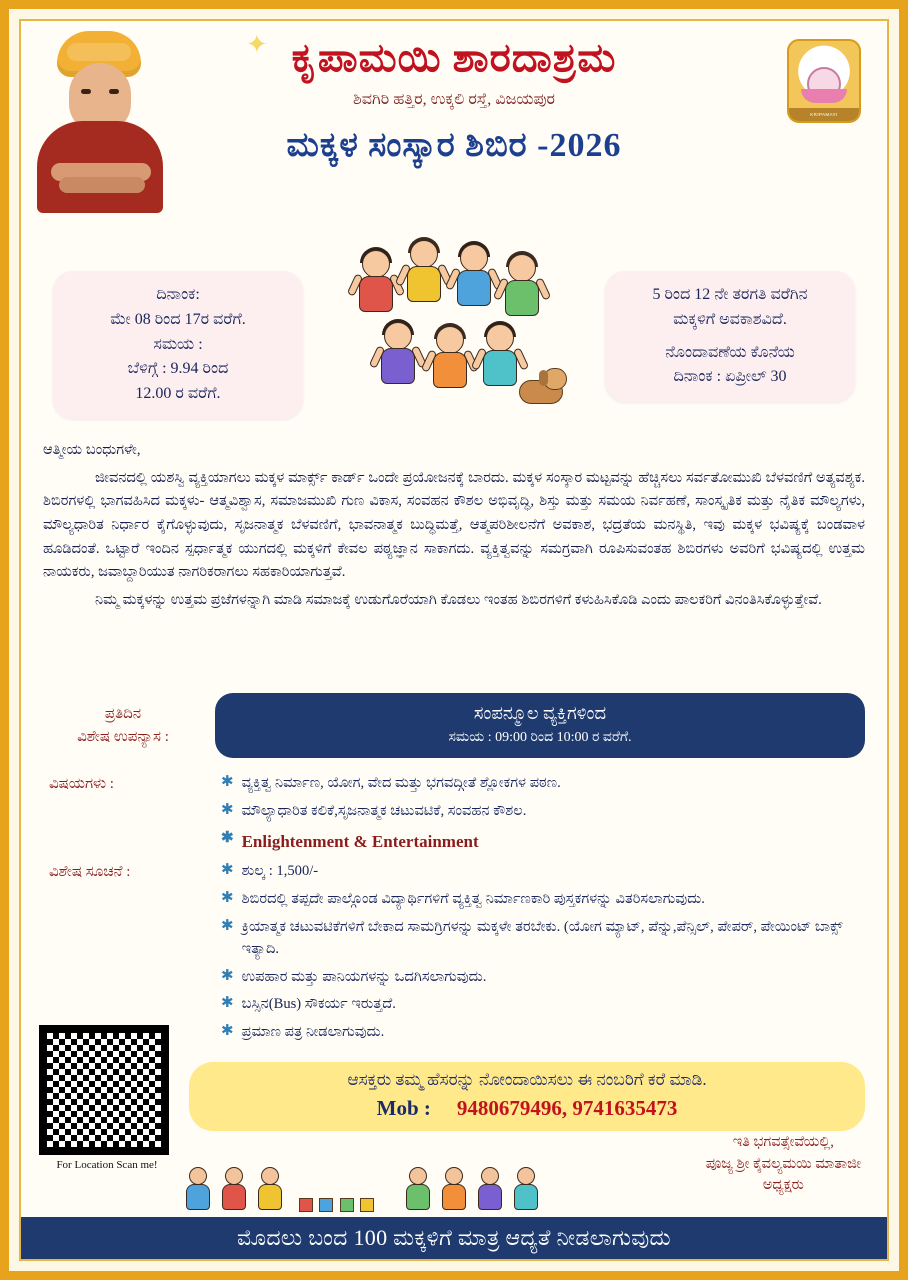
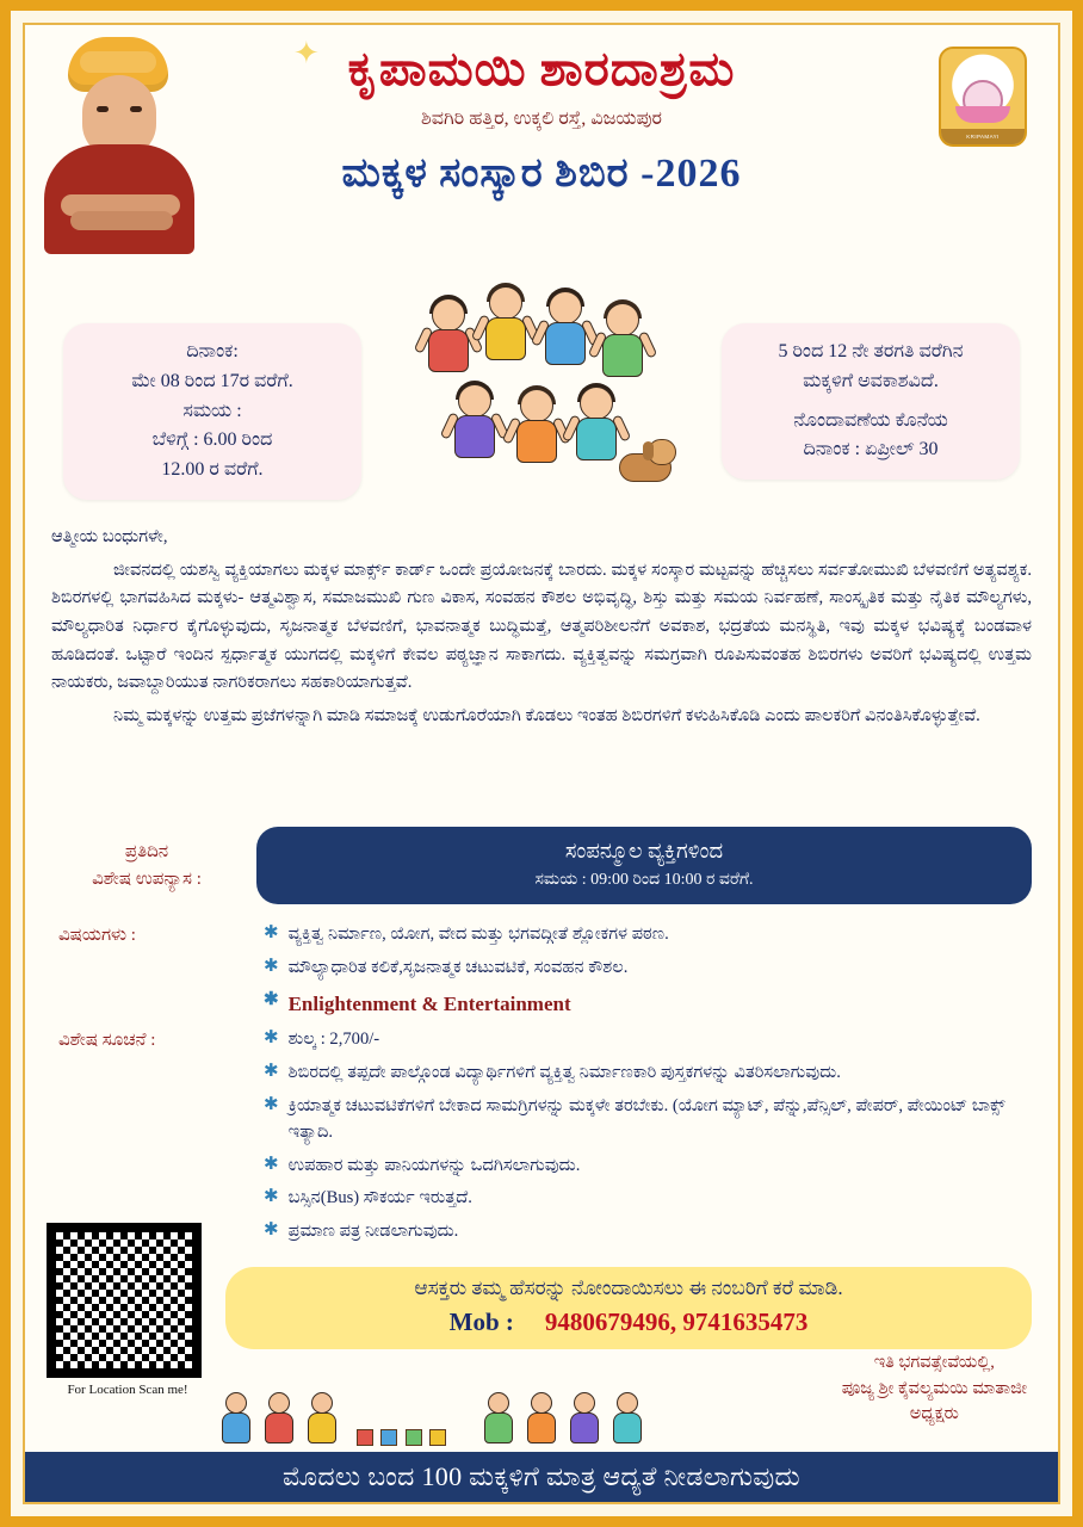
  ✦
  ಕೃಪಾಮಯಿ ಶಾರದಾಶ್ರಮ
  ಶಿವಗಿರಿ ಹತ್ತಿರ, ಉಕ್ಕಲಿ ರಸ್ತೆ, ವಿಜಯಪುರ
  ಮಕ್ಕಳ ಸಂಸ್ಕಾರ ಶಿಬಿರ -2026
  ದಿನಾಂಕ:
  ಮೇ 08 ರಿಂದ 17ರ ವರೆಗೆ.
  ಸಮಯ :
- ಬೆಳಿಗ್ಗೆ : 9.94 ರಿಂದ
+ ಬೆಳಿಗ್ಗೆ : 6.00 ರಿಂದ
  12.00 ರ ವರೆಗೆ.
  5 ರಿಂದ 12 ನೇ ತರಗತಿ ವರೆಗಿನ
  ಮಕ್ಕಳಿಗೆ ಅವಕಾಶವಿದೆ.
  ನೊಂದಾವಣೆಯ ಕೊನೆಯ
  ದಿನಾಂಕ : ಏಪ್ರೀಲ್ 30
  ಆತ್ಮೀಯ ಬಂಧುಗಳೇ,
  ಜೀವನದಲ್ಲಿ ಯಶಸ್ವಿ ವ್ಯಕ್ತಿಯಾಗಲು ಮಕ್ಕಳ ಮಾರ್ಕ್ಸ್ ಕಾರ್ಡ್ ಒಂದೇ ಪ್ರಯೋಜನಕ್ಕೆ ಬಾರದು. ಮಕ್ಕಳ ಸಂಸ್ಕಾರ ಮಟ್ಟವನ್ನು ಹೆಚ್ಚಿಸಲು ಸರ್ವತೋಮುಖಿ ಬೆಳವಣಿಗೆ ಅತ್ಯವಶ್ಯಕ. ಶಿಬಿರಗಳಲ್ಲಿ ಭಾಗವಹಿಸಿದ ಮಕ್ಕಳು- ಆತ್ಮವಿಶ್ವಾಸ, ಸಮಾಜಮುಖಿ ಗುಣ ವಿಕಾಸ, ಸಂವಹನ ಕೌಶಲ ಅಭಿವೃದ್ಧಿ, ಶಿಸ್ತು ಮತ್ತು ಸಮಯ ನಿರ್ವಹಣೆ, ಸಾಂಸ್ಕೃತಿಕ ಮತ್ತು ನೈತಿಕ ಮೌಲ್ಯಗಳು, ಮೌಲ್ಯಧಾರಿತ ನಿರ್ಧಾರ ಕೈಗೊಳ್ಳುವುದು, ಸೃಜನಾತ್ಮಕ ಬೆಳವಣಿಗೆ, ಭಾವನಾತ್ಮಕ ಬುದ್ಧಿಮತ್ತೆ, ಆತ್ಮಪರಿಶೀಲನೆಗೆ ಅವಕಾಶ, ಭದ್ರತೆಯ ಮನಸ್ಥಿತಿ, ಇವು ಮಕ್ಕಳ ಭವಿಷ್ಯಕ್ಕೆ ಬಂಡವಾಳ ಹೂಡಿದಂತೆ. ಒಟ್ಟಾರೆ ಇಂದಿನ ಸ್ಪರ್ಧಾತ್ಮಕ ಯುಗದಲ್ಲಿ ಮಕ್ಕಳಿಗೆ ಕೇವಲ ಪಠ್ಯಜ್ಞಾನ ಸಾಕಾಗದು. ವ್ಯಕ್ತಿತ್ವವನ್ನು ಸಮಗ್ರವಾಗಿ ರೂಪಿಸುವಂತಹ ಶಿಬಿರಗಳು ಅವರಿಗೆ ಭವಿಷ್ಯದಲ್ಲಿ ಉತ್ತಮ ನಾಯಕರು, ಜವಾಬ್ದಾರಿಯುತ ನಾಗರಿಕರಾಗಲು ಸಹಕಾರಿಯಾಗುತ್ತವೆ.
  ನಿಮ್ಮ ಮಕ್ಕಳನ್ನು ಉತ್ತಮ ಪ್ರಜೆಗಳನ್ನಾಗಿ ಮಾಡಿ ಸಮಾಜಕ್ಕೆ ಉಡುಗೊರೆಯಾಗಿ ಕೊಡಲು ಇಂತಹ ಶಿಬಿರಗಳಿಗೆ ಕಳುಹಿಸಿಕೊಡಿ ಎಂದು ಪಾಲಕರಿಗೆ ವಿನಂತಿಸಿಕೊಳ್ಳುತ್ತೇವೆ.
  ಪ್ರತಿದಿನ
  ವಿಶೇಷ ಉಪನ್ಯಾಸ :
  ಸಂಪನ್ಮೂಲ ವ್ಯಕ್ತಿಗಳಿಂದ
  ಸಮಯ : 09:00 ರಿಂದ 10:00 ರ ವರೆಗೆ.
  ವಿಷಯಗಳು :
  ✱
  ವ್ಯಕ್ತಿತ್ವ ನಿರ್ಮಾಣ, ಯೋಗ, ವೇದ ಮತ್ತು ಭಗವದ್ಗೀತೆ ಶ್ಲೋಕಗಳ ಪಠಣ.
  ✱
  ಮೌಲ್ಯಾಧಾರಿತ ಕಲಿಕೆ,ಸೃಜನಾತ್ಮಕ ಚಟುವಟಿಕೆ, ಸಂವಹನ ಕೌಶಲ.
  ✱
  Enlightenment & Entertainment
  ವಿಶೇಷ ಸೂಚನೆ :
  ✱
- ಶುಲ್ಕ : 1,500/-
+ ಶುಲ್ಕ : 2,700/-
  ✱
  ಶಿಬಿರದಲ್ಲಿ ತಪ್ಪದೇ ಪಾಲ್ಗೊಂಡ ವಿದ್ಯಾರ್ಥಿಗಳಿಗೆ ವ್ಯಕ್ತಿತ್ವ ನಿರ್ಮಾಣಕಾರಿ ಪುಸ್ತಕಗಳನ್ನು ವಿತರಿಸಲಾಗುವುದು.
  ✱
  ಕ್ರಿಯಾತ್ಮಕ ಚಟುವಟಿಕೆಗಳಿಗೆ ಬೇಕಾದ ಸಾಮಗ್ರಿಗಳನ್ನು ಮಕ್ಕಳೇ ತರಬೇಕು. (ಯೋಗ ಮ್ಯಾಟ್, ಪೆನ್ನು,ಪೆನ್ಸಿಲ್, ಪೇಪರ್, ಪೇಯಿಂಟ್ ಬಾಕ್ಸ್ ಇತ್ಯಾದಿ.
  ✱
  ಉಪಹಾರ ಮತ್ತು ಪಾನಿಯಗಳನ್ನು ಒದಗಿಸಲಾಗುವುದು.
  ✱
  ಬಸ್ಸಿನ(Bus) ಸೌಕರ್ಯ ಇರುತ್ತದೆ.
  ✱
  ಪ್ರಮಾಣ ಪತ್ರ ನೀಡಲಾಗುವುದು.
  For Location Scan me!
  ಆಸಕ್ತರು ತಮ್ಮ ಹೆಸರನ್ನು ನೋಂದಾಯಿಸಲು ಈ ನಂಬರಿಗೆ ಕರೆ ಮಾಡಿ.
  Mob :
  9480679496, 9741635473
  ಇತಿ ಭಗವತ್ಸೇವೆಯಲ್ಲಿ,
  ಪೂಜ್ಯ ಶ್ರೀ ಕೈವಲ್ಯಮಯಿ ಮಾತಾಜೀ
  ಅಧ್ಯಕ್ಷರು
  ಮೊದಲು ಬಂದ 100 ಮಕ್ಕಳಿಗೆ ಮಾತ್ರ ಆದ್ಯತೆ ನೀಡಲಾಗುವುದು
